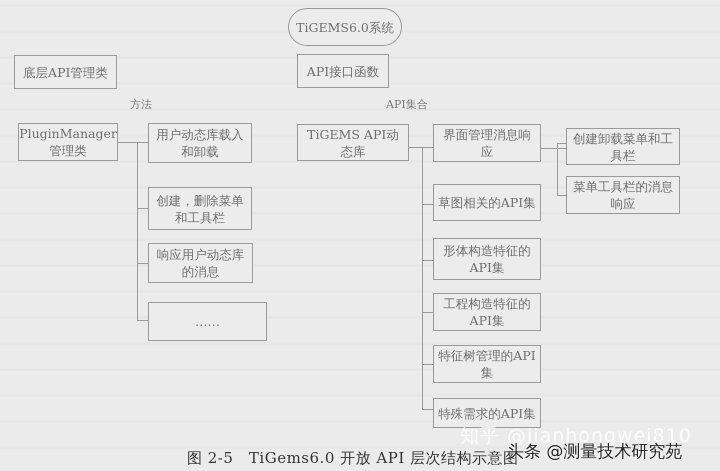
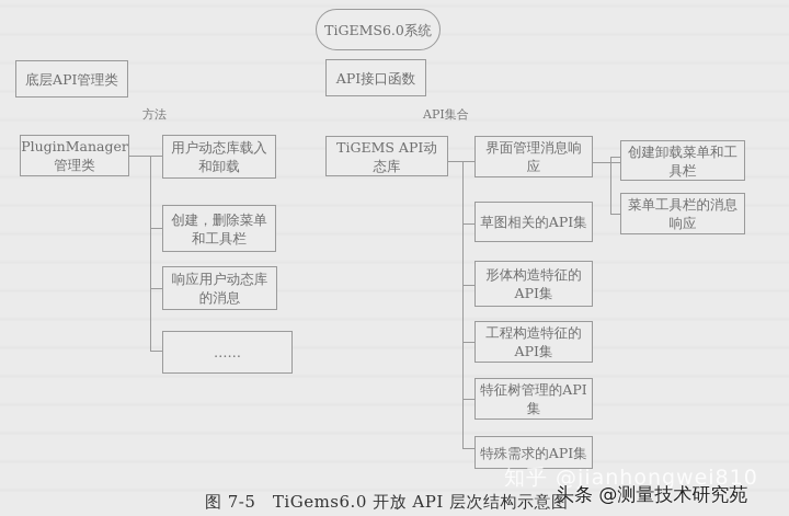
  TiGEMS6.0系统
  底层API管理类
  API接口函数
  方法
  API集合
  PluginManager 管理类
  用户动态库载入和卸载
  创建，删除菜单和工具栏
  响应用户动态库的消息
  ……
  TiGEMS API动态库
  界面管理消息响应
  草图相关的API集
  形体构造特征的API集
  工程构造特征的API集
  特征树管理的API集
  特殊需求的API集
  创建卸载菜单和工具栏
  菜单工具栏的消息响应
- 图 2-5 TiGems6.0 开放 API 层次结构示意图
+ 图 7-5 TiGems6.0 开放 API 层次结构示意图
  知乎 @jianhongwei810
  头条 @测量技术研究苑
